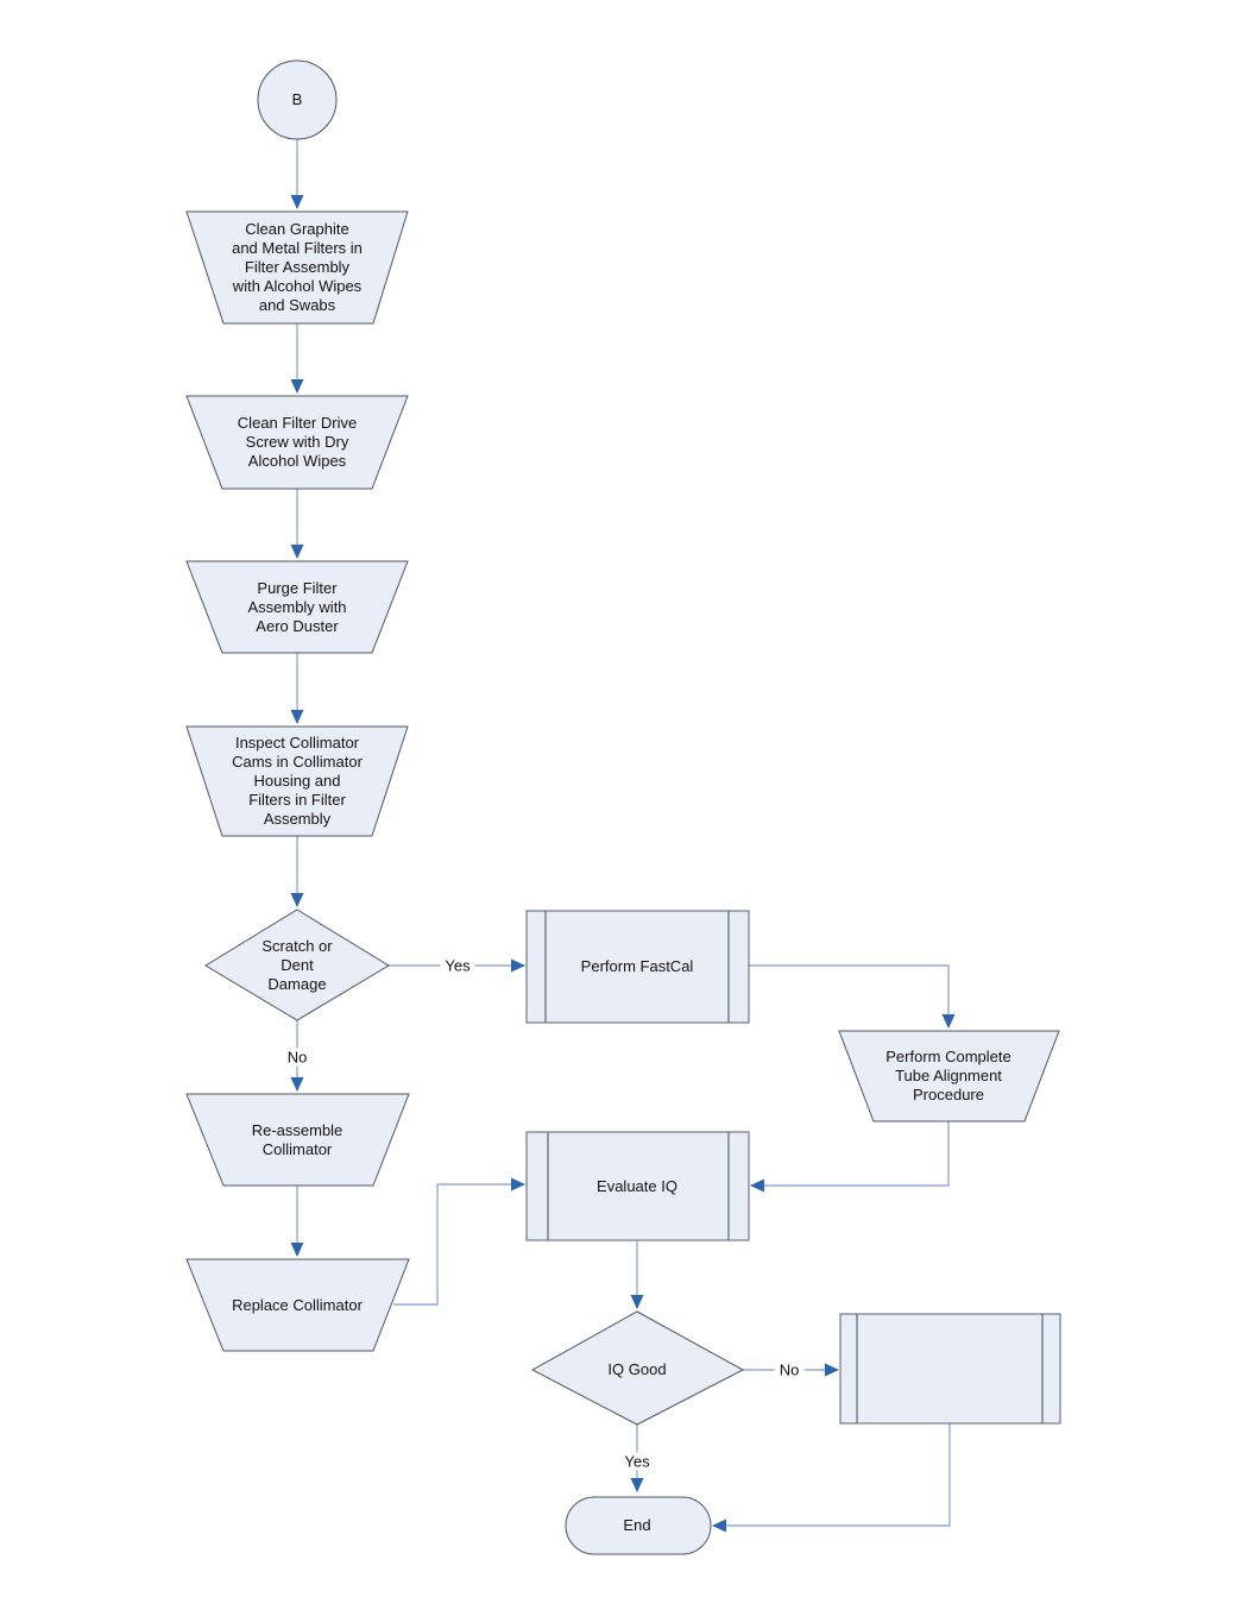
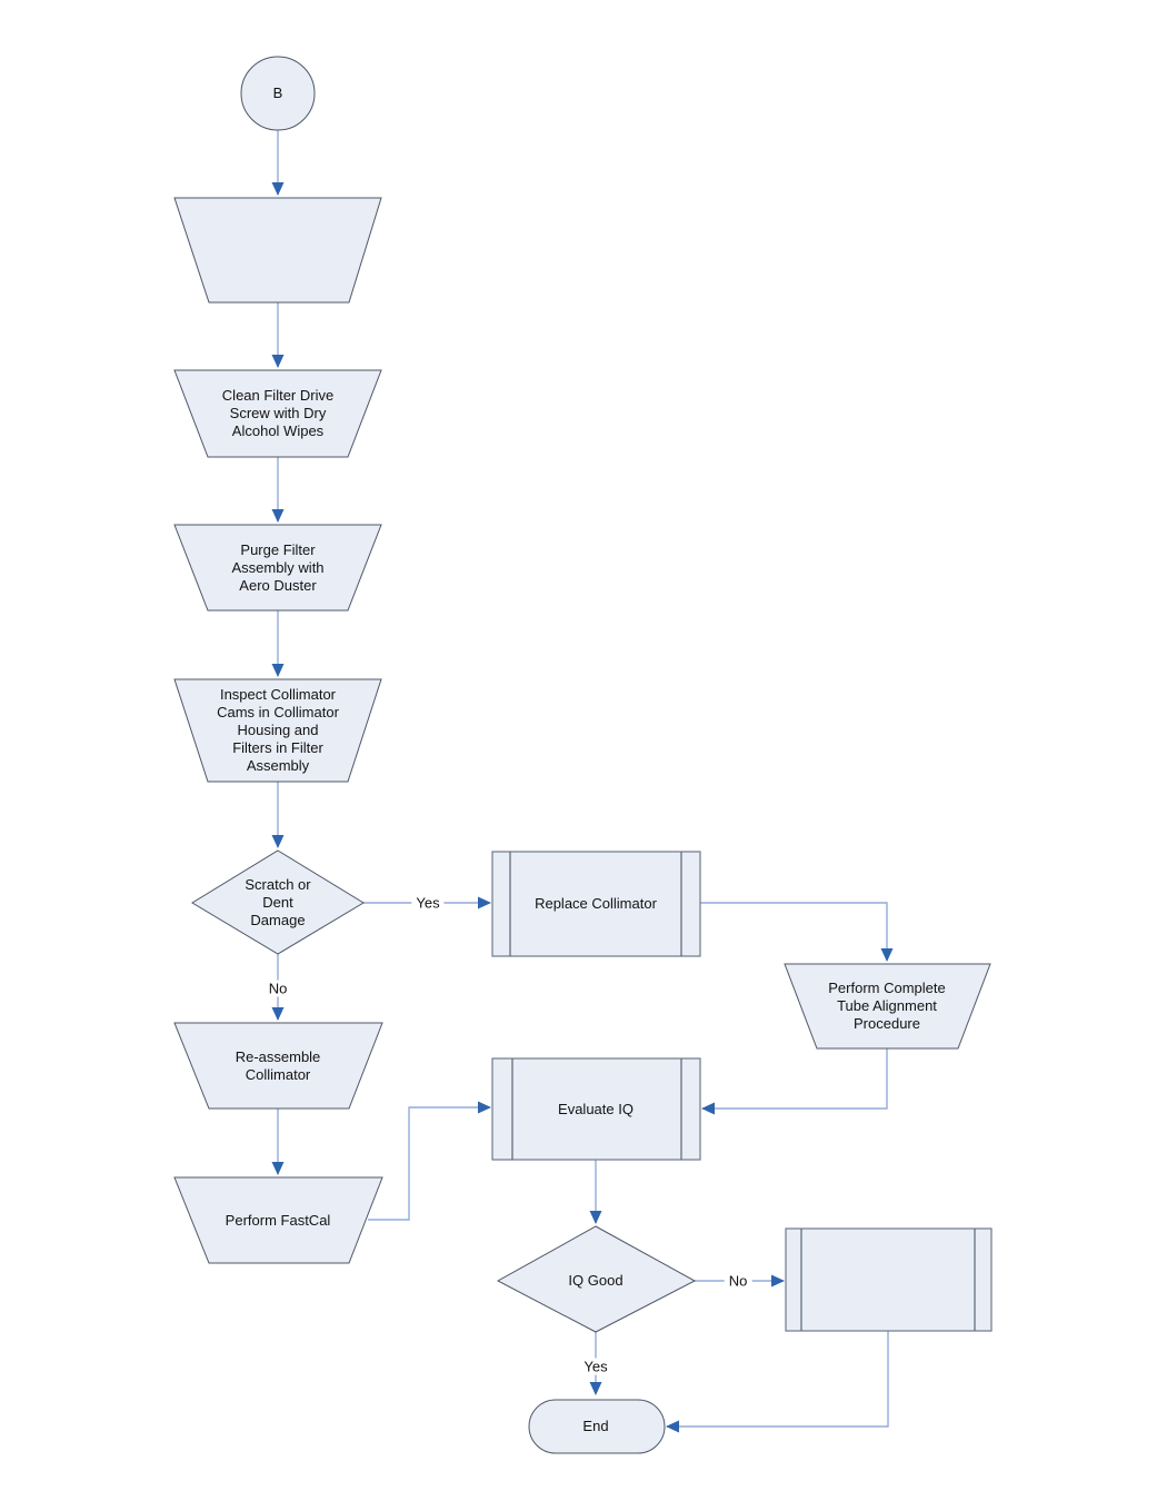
  B
- Clean Graphite
- and Metal Filters in
- Filter Assembly
- with Alcohol Wipes
- and Swabs
  Clean Filter Drive
  Screw with Dry
  Alcohol Wipes
  Purge Filter
  Assembly with
  Aero Duster
  Inspect Collimator
  Cams in Collimator
  Housing and
  Filters in Filter
  Assembly
  Scratch or
  Dent
  Damage
- Perform FastCal
+ Replace Collimator
  Perform Complete
  Tube Alignment
  Procedure
  Re-assemble
  Collimator
- Replace Collimator
+ Perform FastCal
  Evaluate IQ
  IQ Good
  End
  Yes
  No
  No
  Yes
